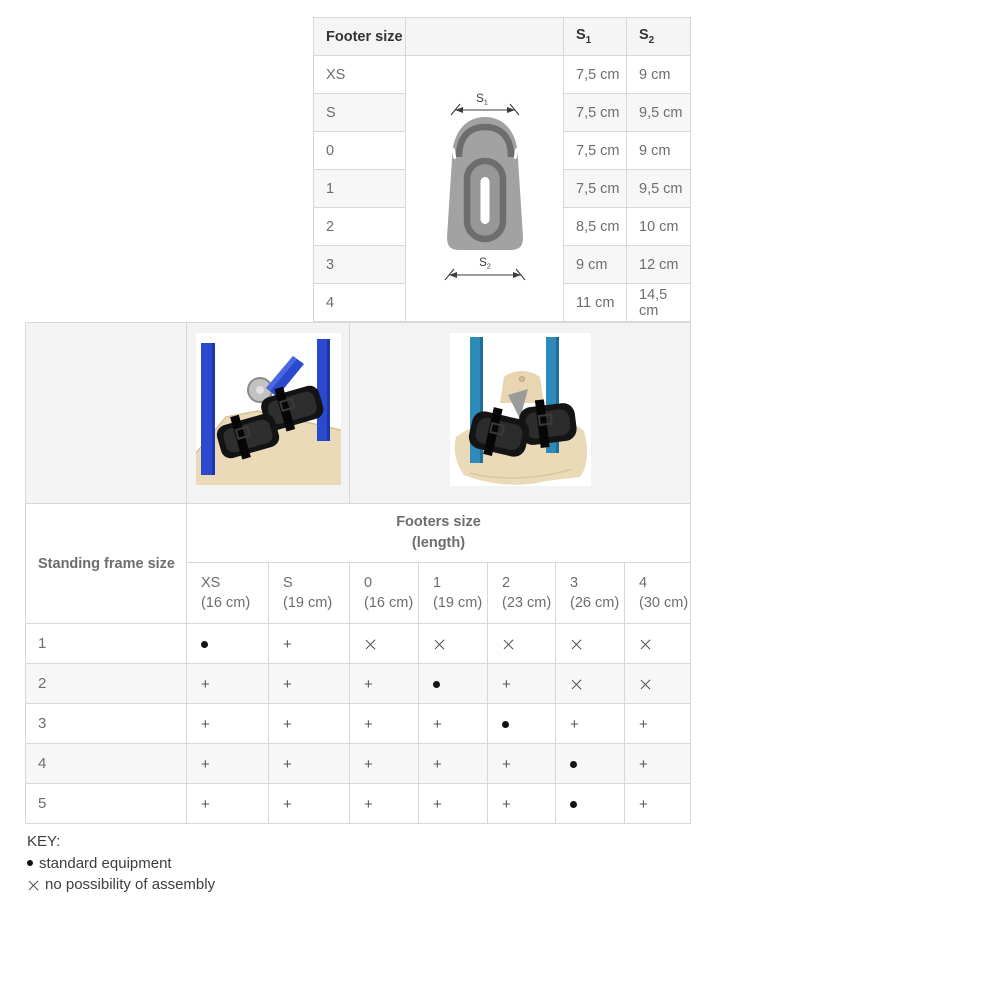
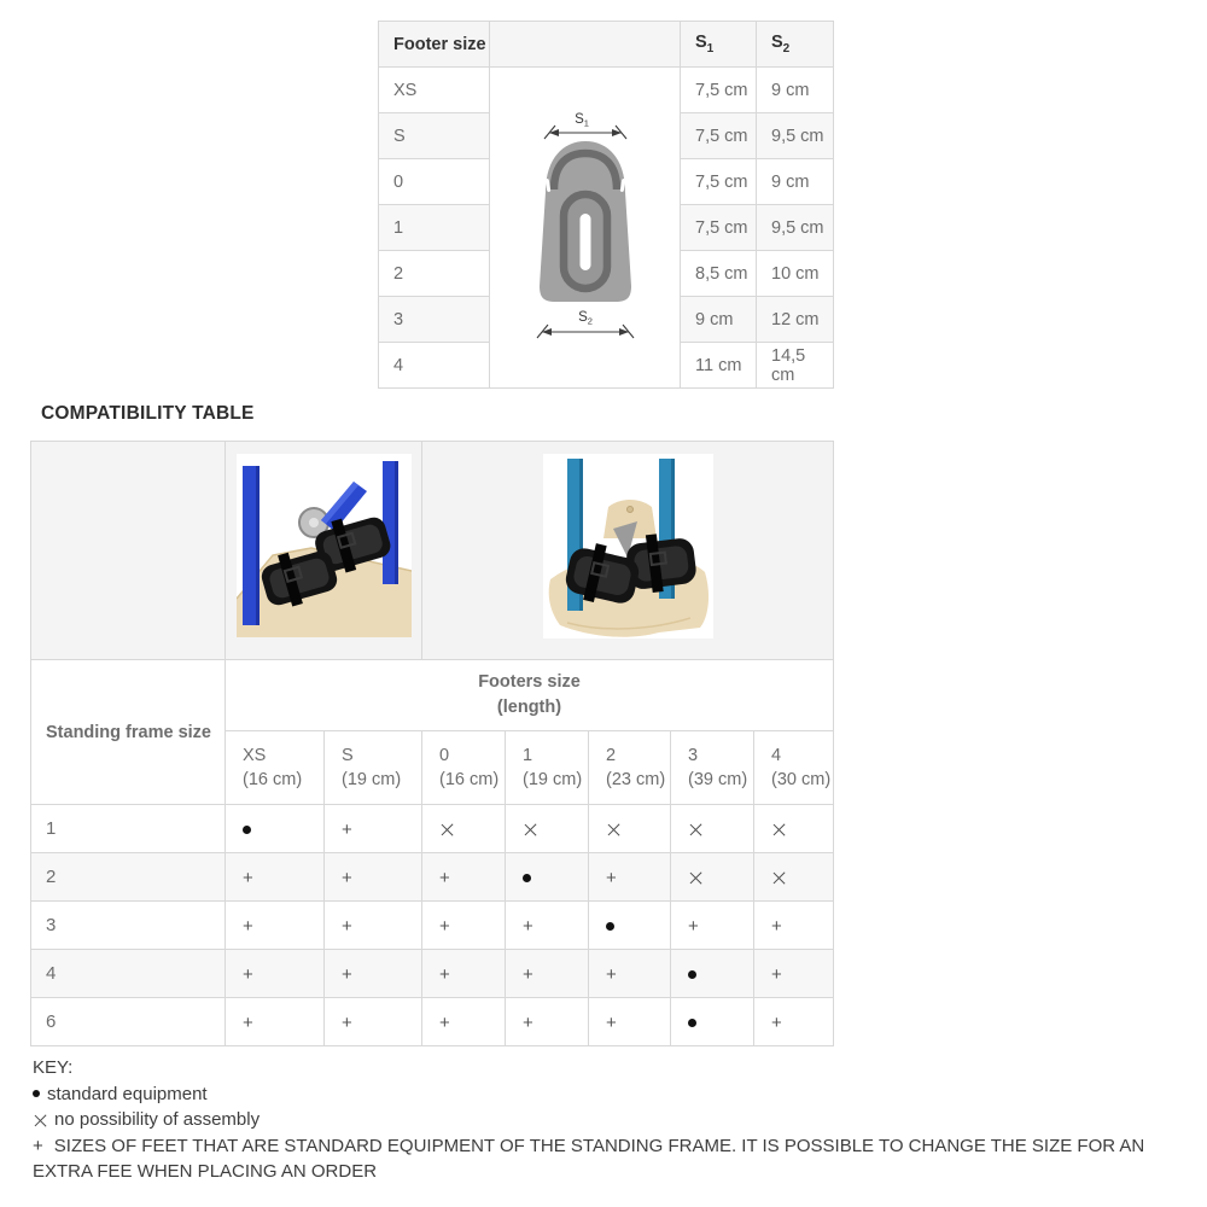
  Footer size		S1	S2
  XS	S1 S2	7,5 cm	9 cm
  S	7,5 cm	9,5 cm
  0	7,5 cm	9 cm
  1	7,5 cm	9,5 cm
  2	8,5 cm	10 cm
  3	9 cm	12 cm
  4	11 cm	14,5 cm
+ COMPATIBILITY TABLE
  Standing frame size	Footers size (length)
- XS(16 cm)	S(19 cm)	0(16 cm)	1(19 cm)	2(23 cm)	3(26 cm)	4(30 cm)
+ XS(16 cm)	S(19 cm)	0(16 cm)	1(19 cm)	2(23 cm)	3(39 cm)	4(30 cm)
  1		+
  2	+	+	+		+
  3	+	+	+	+		+	+
  4	+	+	+	+	+		+
- 5	+	+	+	+	+		+
+ 6	+	+	+	+	+		+
  KEY:
  standard equipment
  no possibility of assembly
+ + SIZES OF FEET THAT ARE STANDARD EQUIPMENT OF THE STANDING FRAME. IT IS POSSIBLE TO CHANGE THE SIZE FOR AN EXTRA FEE WHEN PLACING AN ORDER
